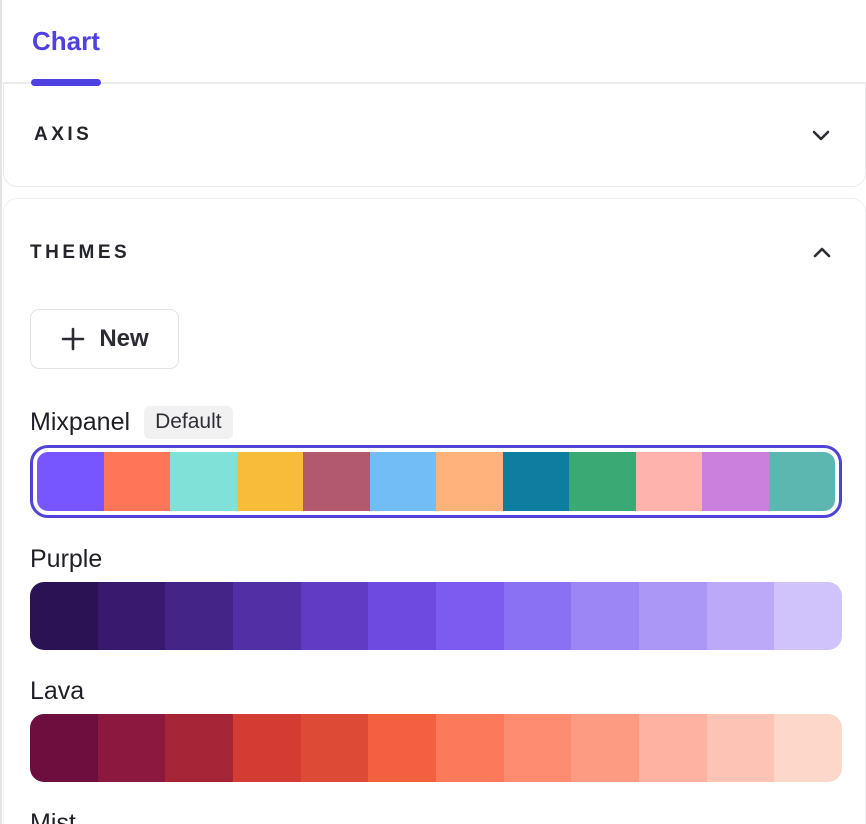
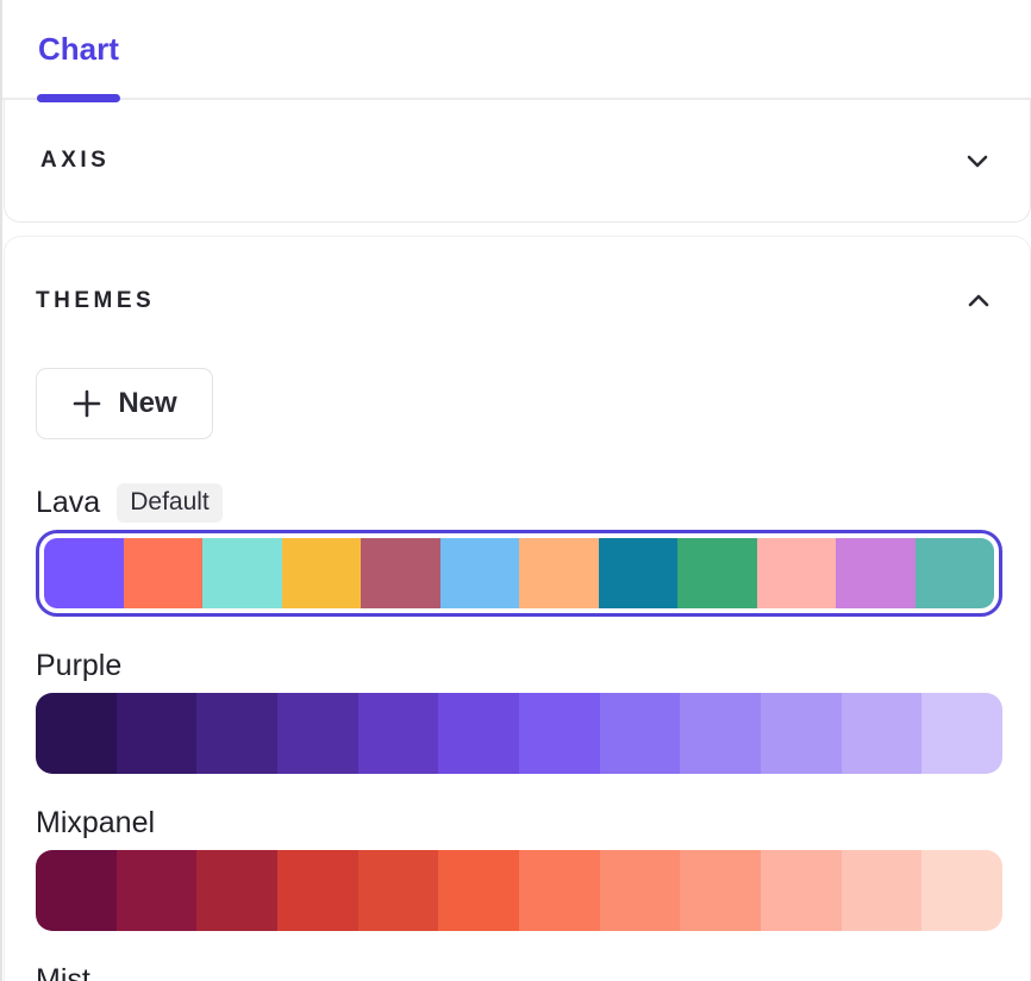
  Chart
  AXIS
  THEMES
  New
- Mixpanel
+ Lava
  Default
  Purple
- Lava
+ Mixpanel
  Mist
